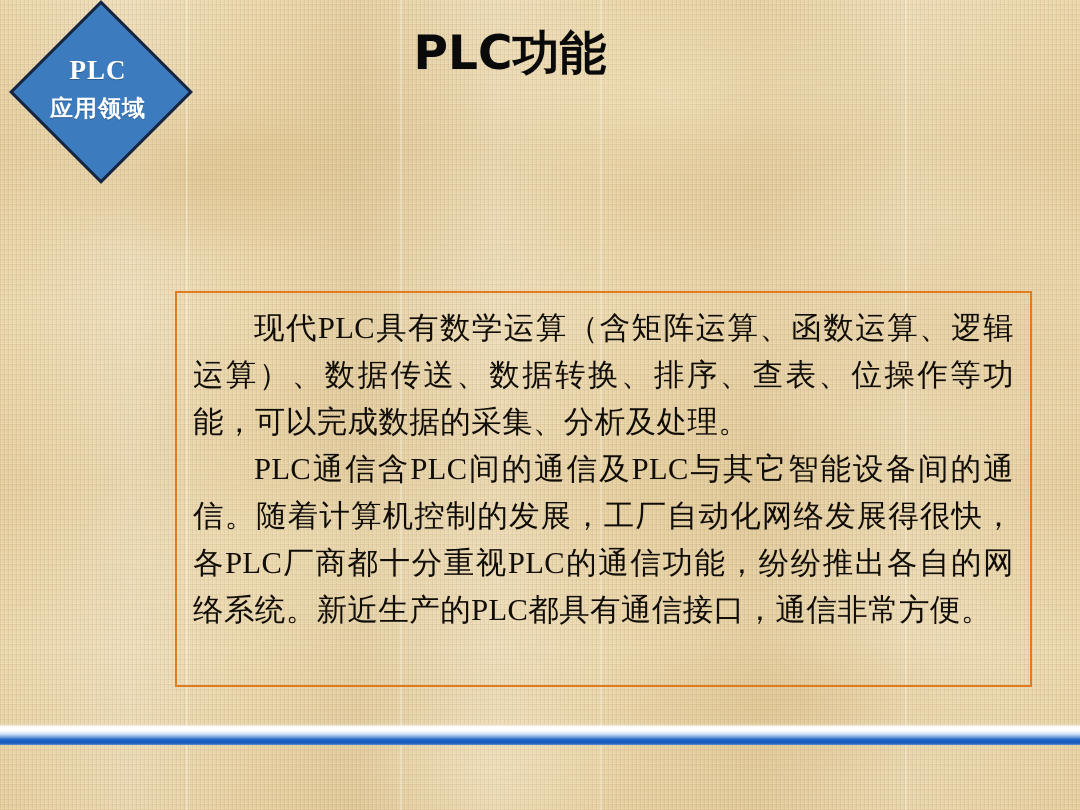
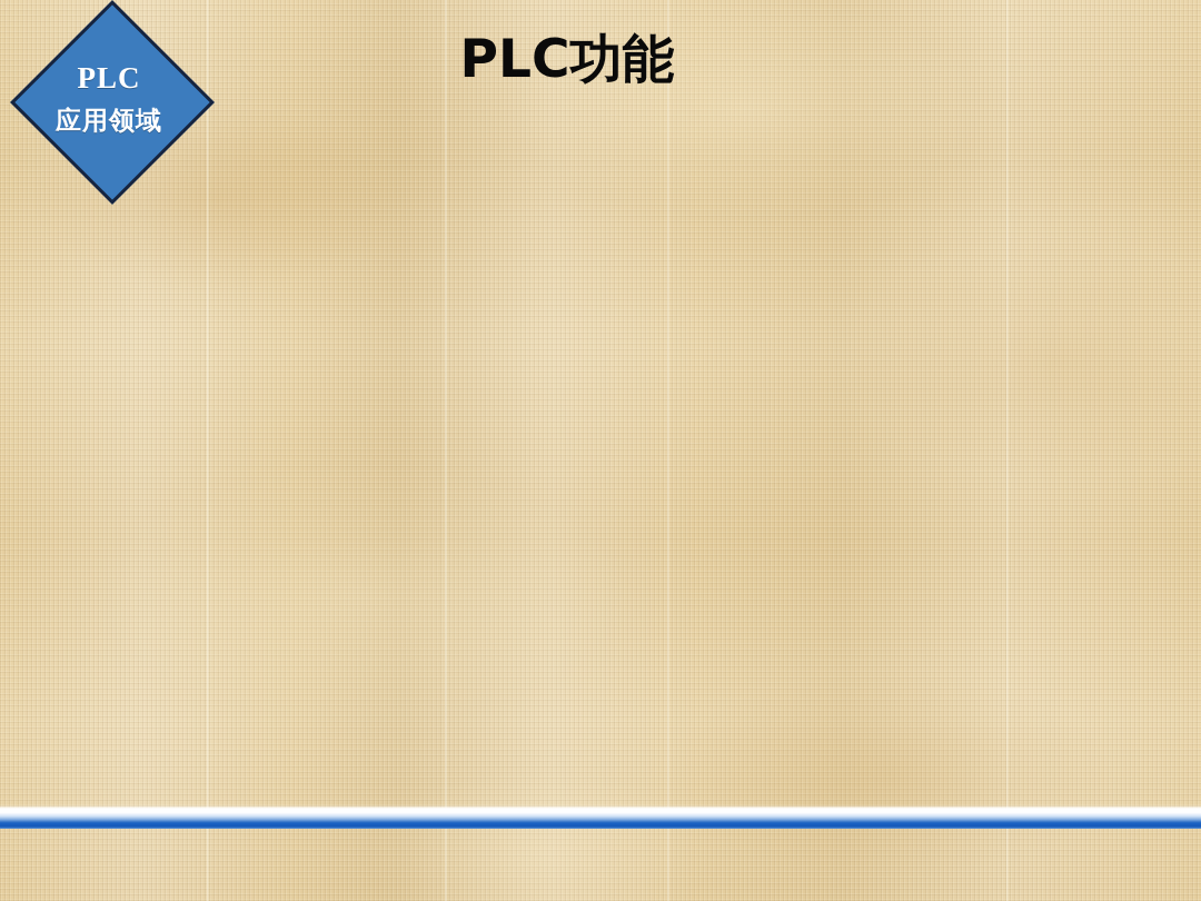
  PLC
  应用领域
  PLC功能
- 现代PLC具有数学运算（含矩阵运算、函数运算、逻辑运算）、数据传送、数据转换、排序、查表、位操作等功能，可以完成数据的采集、分析及处理。
- PLC通信含PLC间的通信及PLC与其它智能设备间的通信。随着计算机控制的发展，工厂自动化网络发展得很快，各PLC厂商都十分重视PLC的通信功能，纷纷推出各自的网络系统。新近生产的PLC都具有通信接口，通信非常方便。
